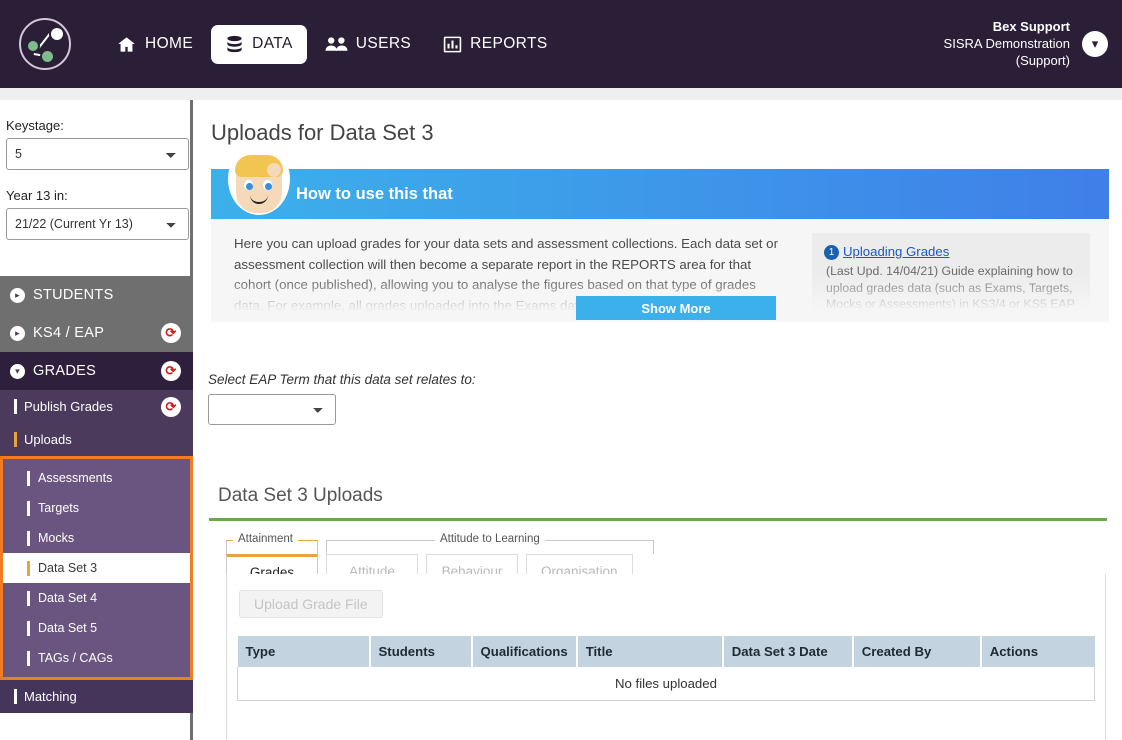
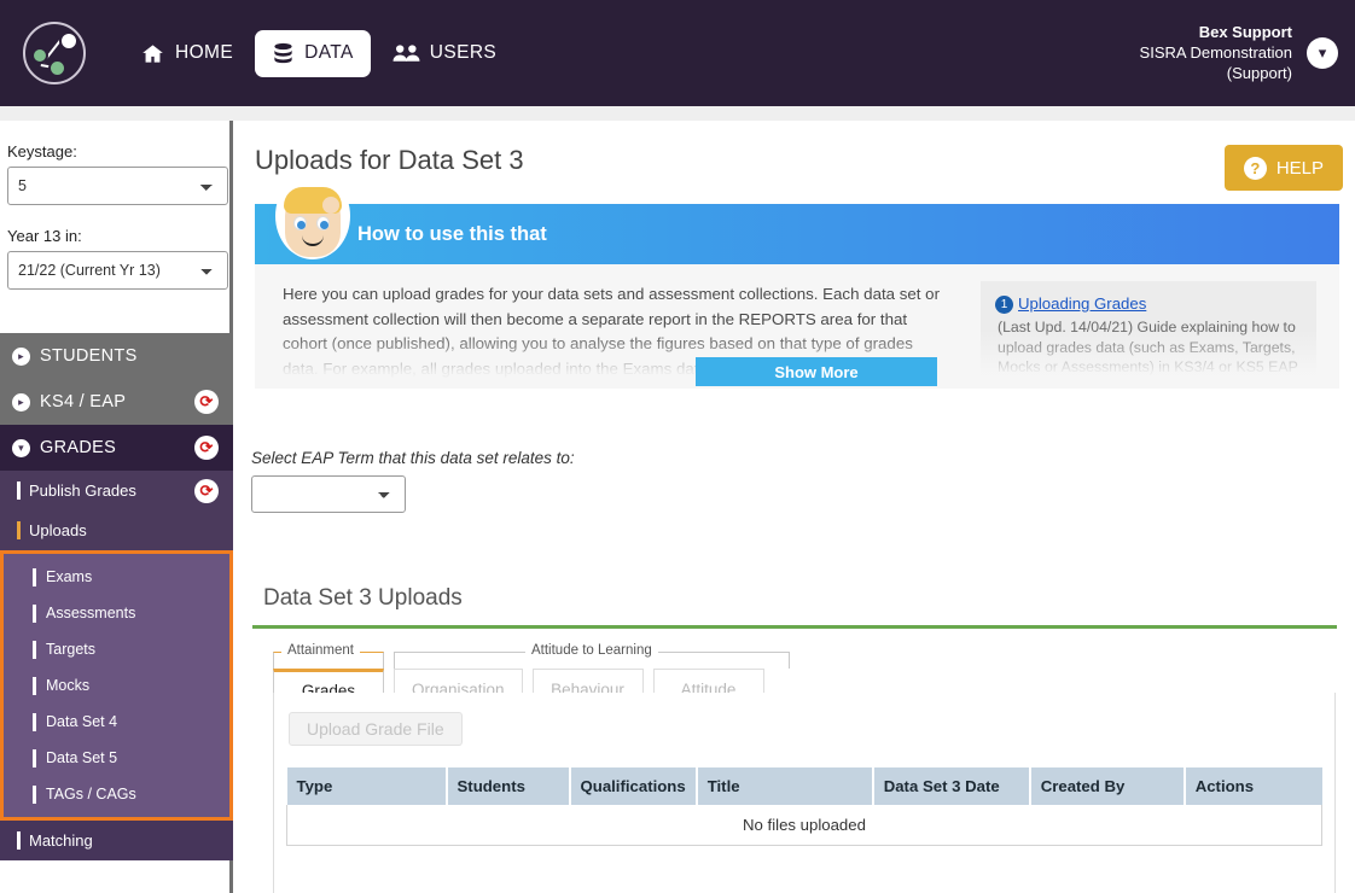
  HOME
  DATA
  USERS
- REPORTS
  Bex Support
  SISRA Demonstration
  (Support)
  ▾
  Keystage:
  5
  Year 13 in:
  21/22 (Current Yr 13)
  ▸
  STUDENTS
  ▸
  KS4 / EAP
  ⟳
  ▾
  GRADES
  ⟳
  Publish Grades
  ⟳
  Uploads
+ Exams
  Assessments
  Targets
  Mocks
- Data Set 3
  Data Set 4
  Data Set 5
  TAGs / CAGs
  Matching
  Uploads for Data Set 3
+ ?
+ HELP
  How to use this that
  1 Uploading Grades
  Show More
  Select EAP Term that this data set relates to:
  Data Set 3 Uploads
  Attainment
  Attitude to Learning
  Grades
- Attitude
+ Organisation
  Behaviour
- Organisation
+ Attitude
  Upload Grade File
  Type	Students	Qualifications	Title	Data Set 3 Date	Created By	Actions
  No files uploaded
